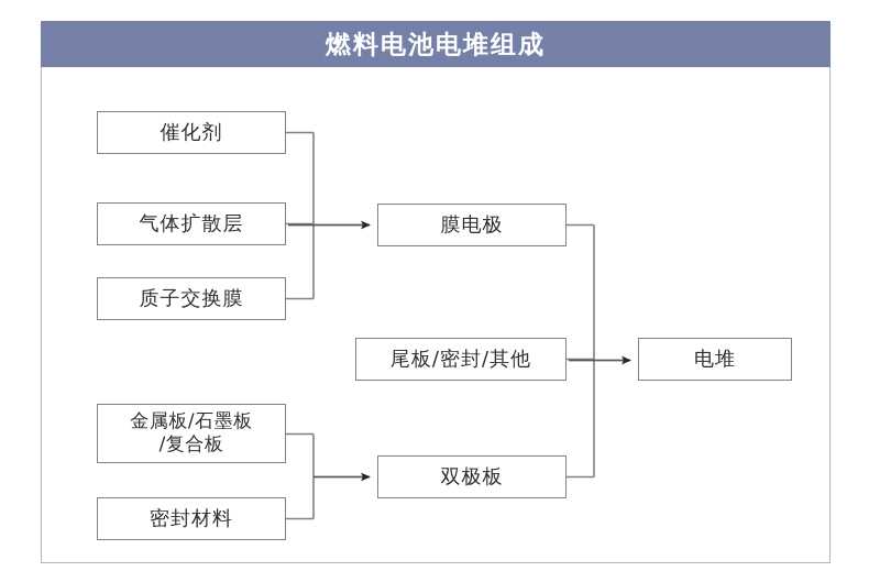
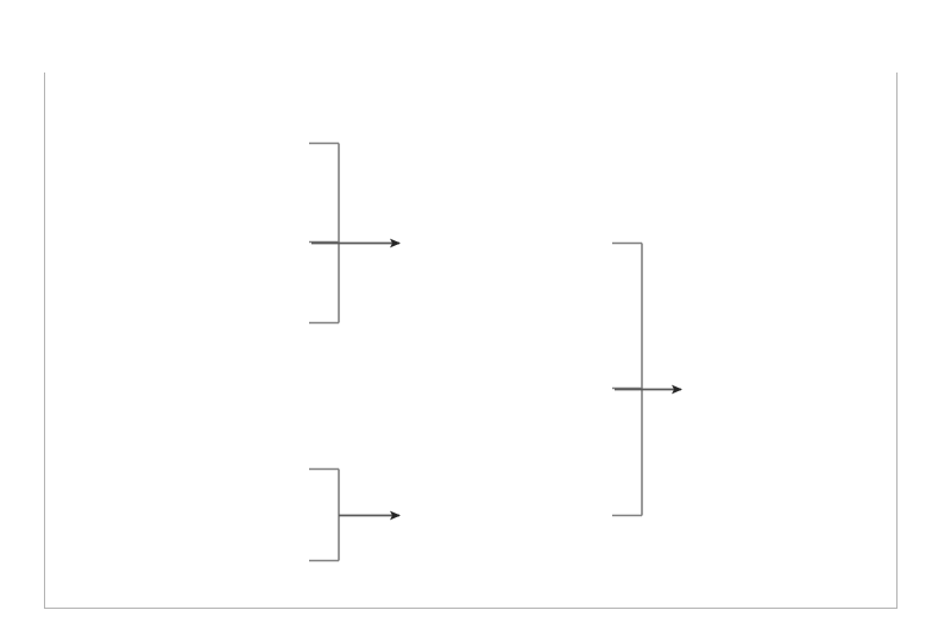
- 燃料电池电堆组成
- 催化剂
- 气体扩散层
- 质子交换膜
- 金属板/石墨板
- /复合板
- 密封材料
- 膜电极
- 尾板/密封/其他
- 双极板
- 电堆
